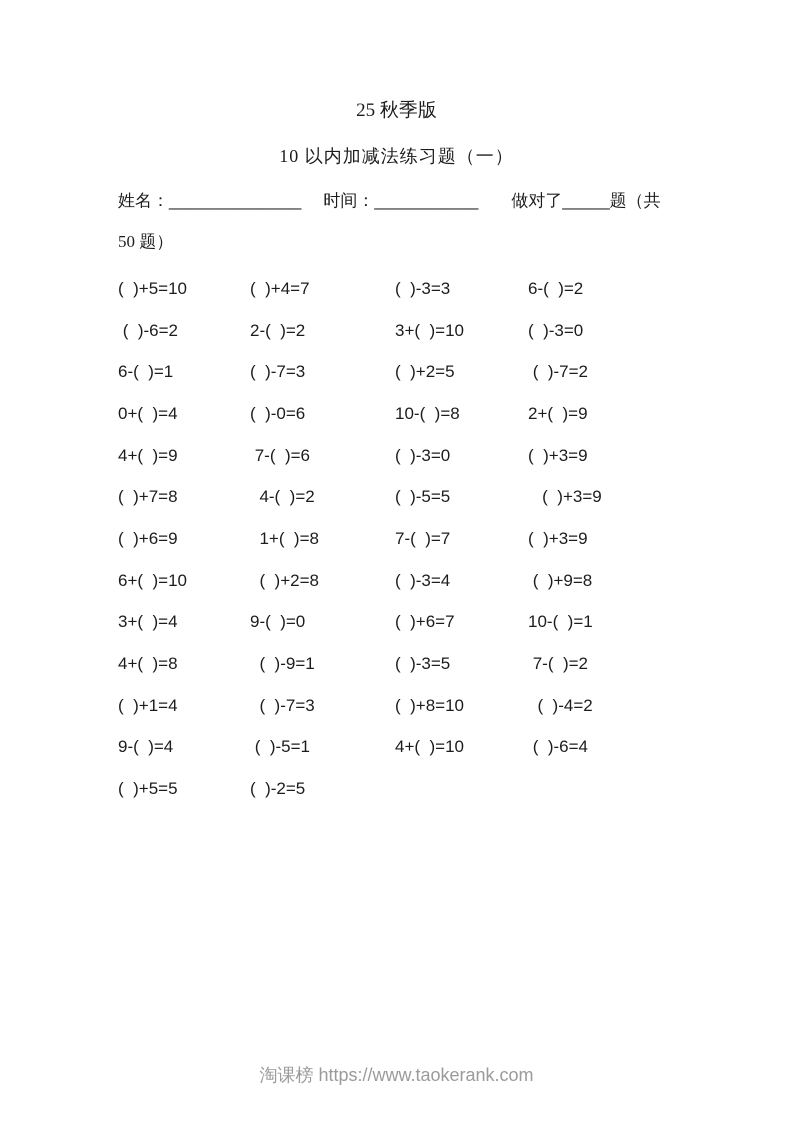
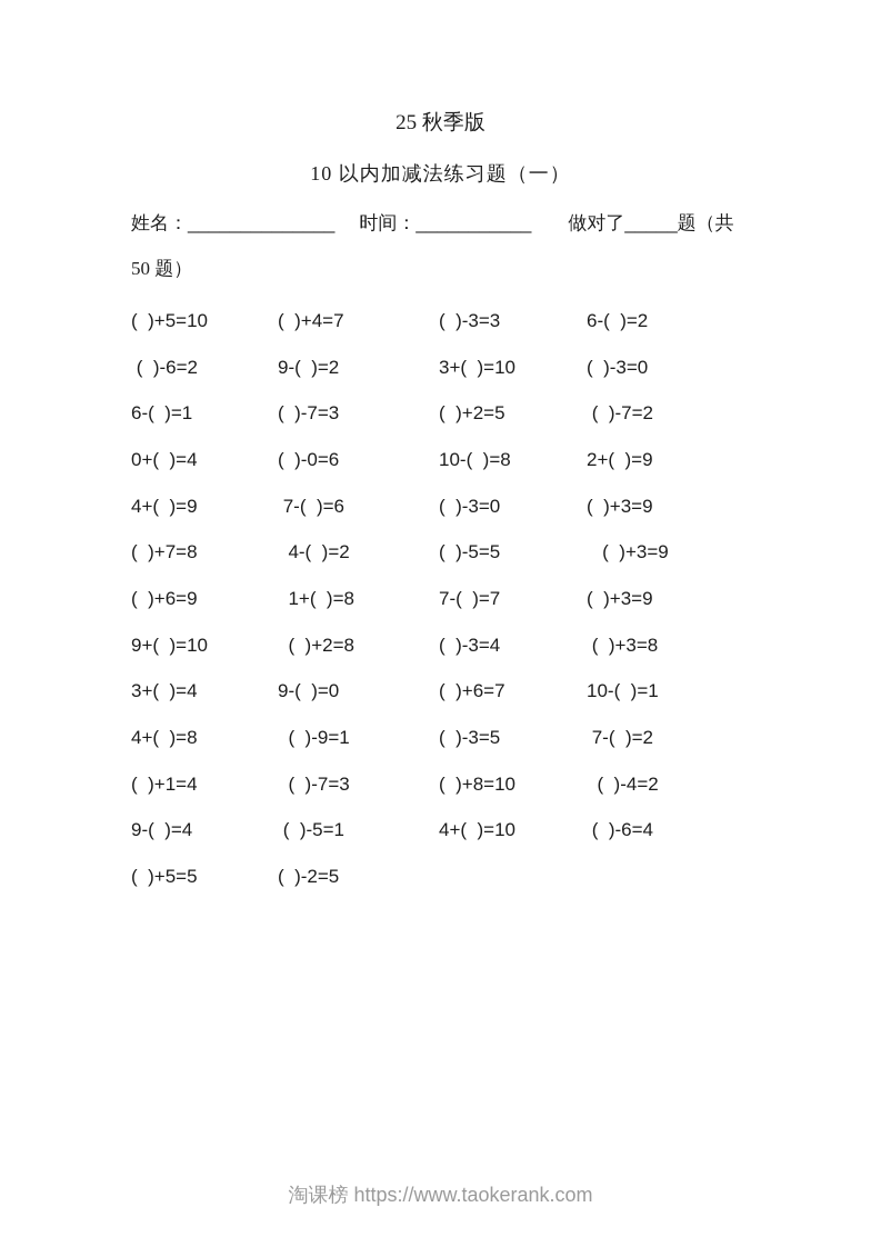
  25 秋季版
  10 以内加减法练习题（一）
  姓名：
  ______________
  时间：
  ___________
  做对了
  _____
  题（共
  50 题）
  ( )+5=10
  ( )+4=7
  ( )-3=3
  6-( )=2
  ( )-6=2
- 2-( )=2
+ 9-( )=2
  3+( )=10
  ( )-3=0
  6-( )=1
  ( )-7=3
  ( )+2=5
  ( )-7=2
  0+( )=4
  ( )-0=6
  10-( )=8
  2+( )=9
  4+( )=9
  7-( )=6
  ( )-3=0
  ( )+3=9
  ( )+7=8
  4-( )=2
  ( )-5=5
  ( )+3=9
  ( )+6=9
  1+( )=8
  7-( )=7
  ( )+3=9
- 6+( )=10
+ 9+( )=10
  ( )+2=8
  ( )-3=4
- ( )+9=8
+ ( )+3=8
  3+( )=4
  9-( )=0
  ( )+6=7
  10-( )=1
  4+( )=8
  ( )-9=1
  ( )-3=5
  7-( )=2
  ( )+1=4
  ( )-7=3
  ( )+8=10
  ( )-4=2
  9-( )=4
  ( )-5=1
  4+( )=10
  ( )-6=4
  ( )+5=5
  ( )-2=5
  淘课榜 https://www.taokerank.com
